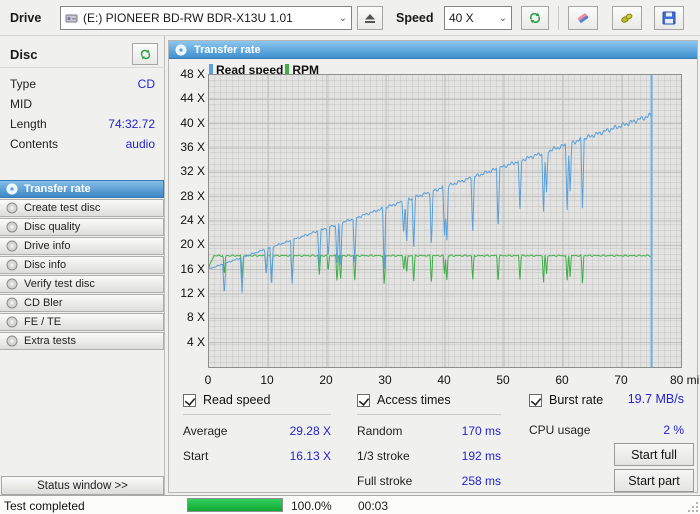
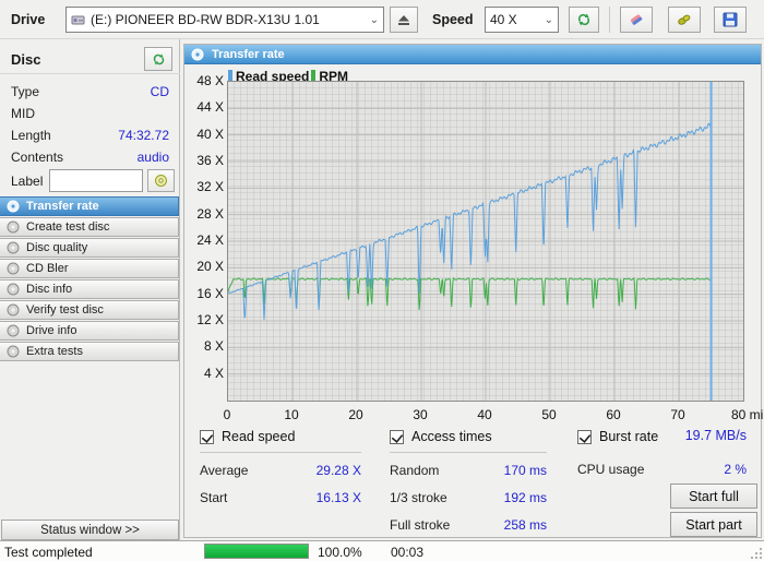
  Drive
  (E:) PIONEER BD-RW BDR-X13U 1.01
  ⌄
  Speed
  40 X
  ⌄
  Disc
  Type
  CD
  MID
  Length
  74:32.72
  Contents
  audio
+ Label
  Transfer rate
  Create test disc
  Disc quality
- Drive info
+ CD Bler
  Disc info
  Verify test disc
- CD Bler
+ Drive info
- FE / TE
  Extra tests
  Status window >>
  Transfer rate
  Read speed
  RPM
  4 X
  8 X
  12 X
  16 X
  20 X
  24 X
  28 X
  32 X
  36 X
  40 X
  44 X
  48 X
  0
  10
  20
  30
  40
  50
  60
  70
  80 mi
  Read speed
  Average
  29.28 X
  Start
  16.13 X
  Access times
  Random
  170 ms
  1/3 stroke
  192 ms
  Full stroke
  258 ms
  Burst rate
  19.7 MB/s
  CPU usage
  2 %
  Start full
  Start part
  Test completed
  100.0%
  00:03
